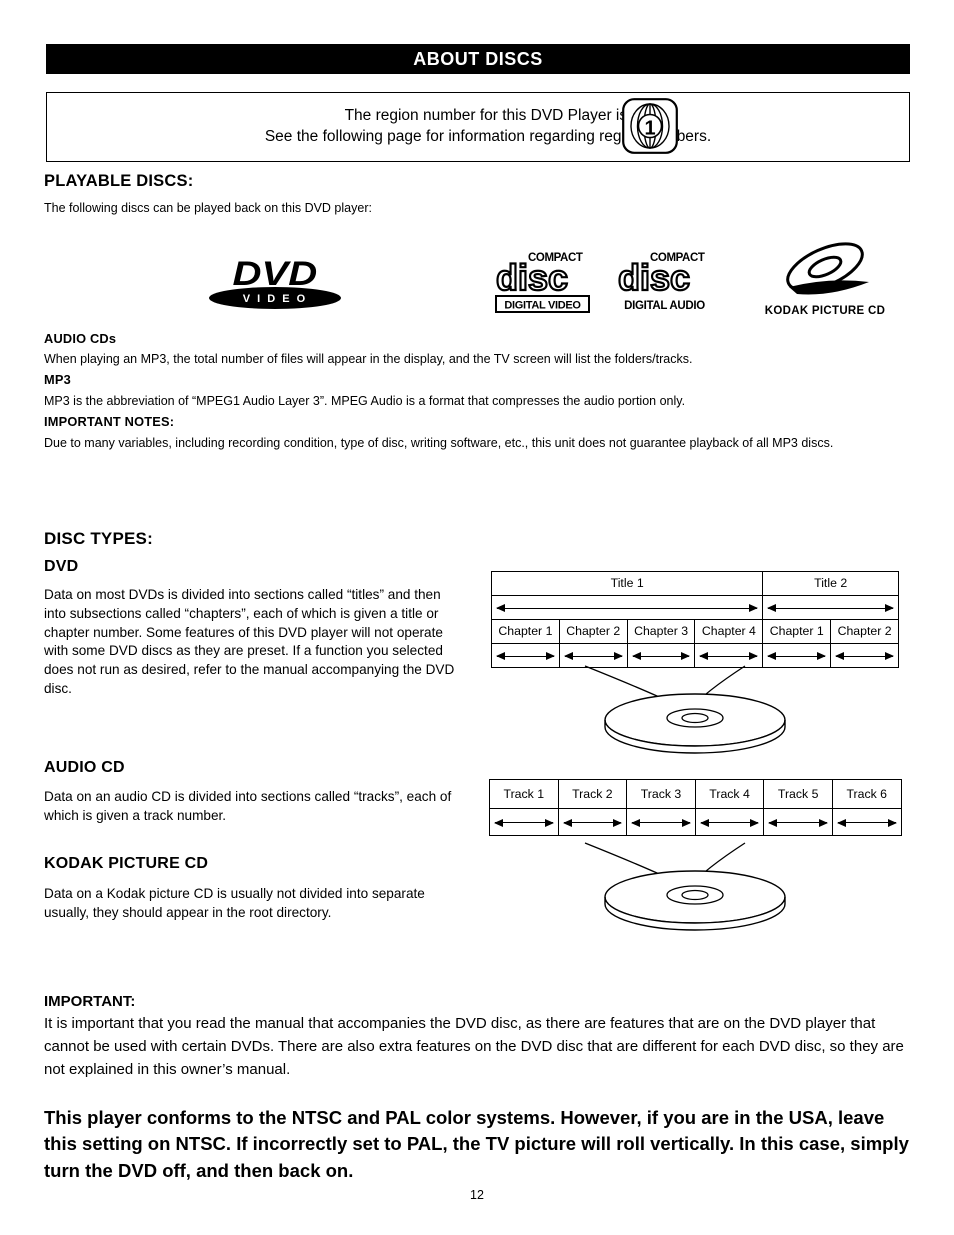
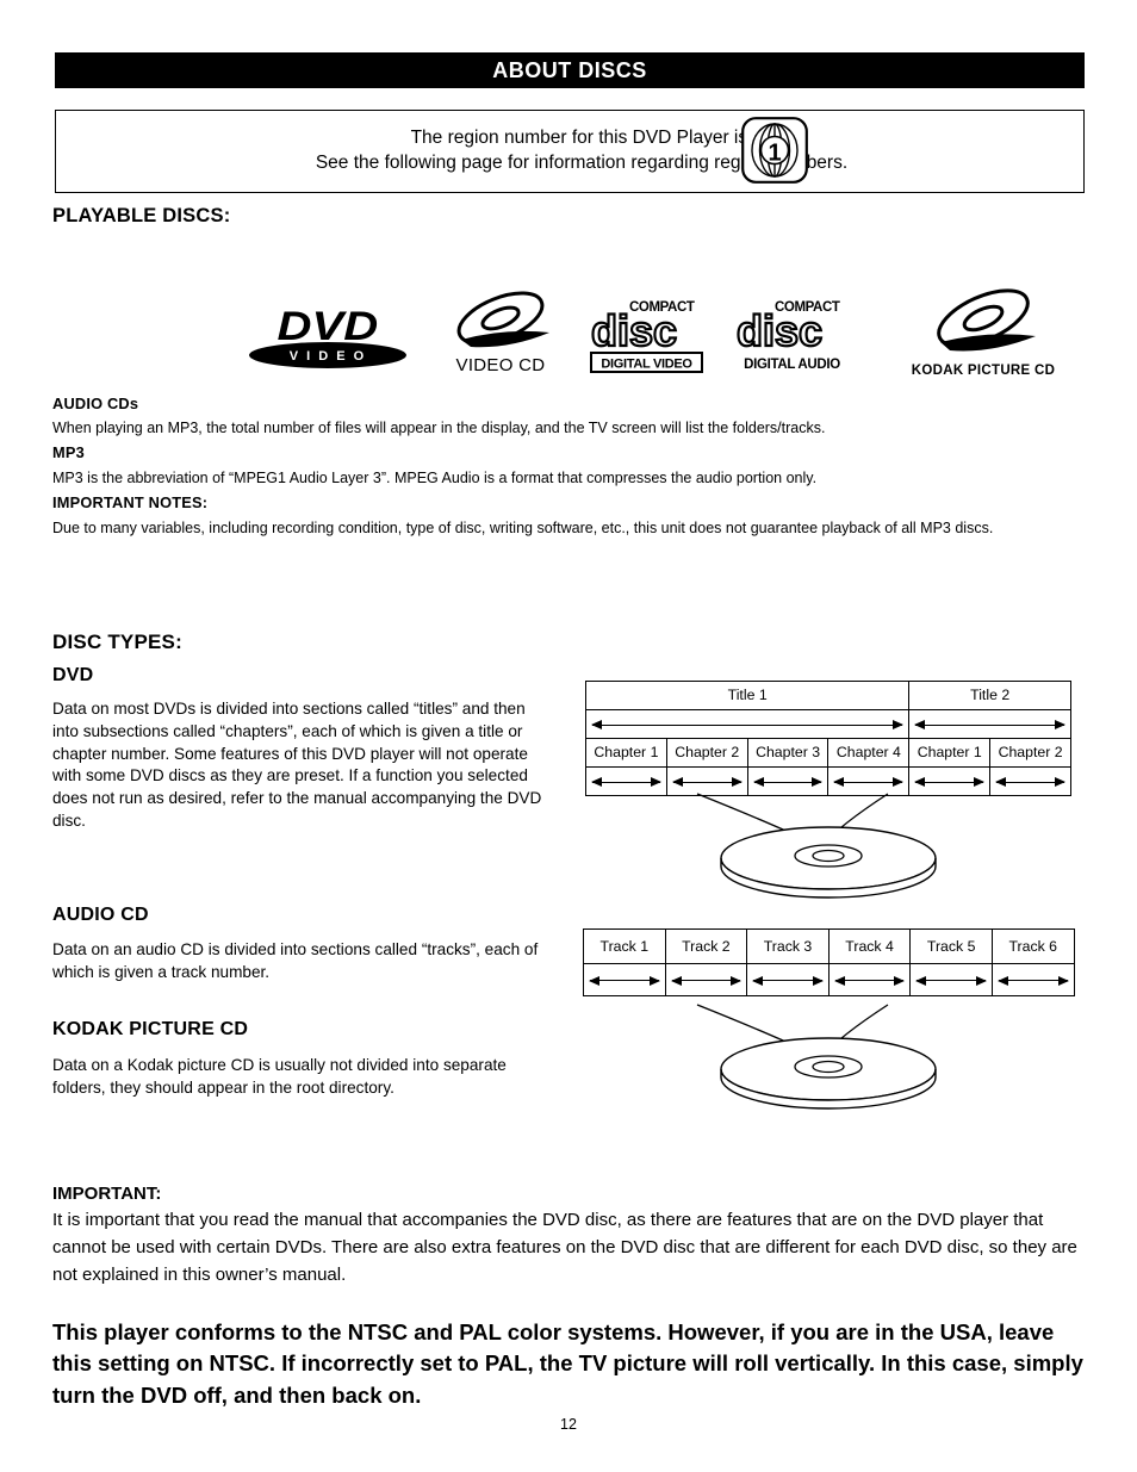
  ABOUT DISCS
  The region number for this DVD Player i
  See the following page for information regarding regbers.
  1
  PLAYABLE DISCS:
- The following discs can be played back on this DVD player:
  DVD
  V I D E O
+ VIDEO CD
  COMPACT
  disc
  DIGITAL VIDEO
  COMPACT
  disc
  DIGITAL AUDIO
  KODAK PICTURE CD
  AUDIO CDs
  When playing an MP3, the total number of files will appear in the display, and the TV screen will list the folders/tracks.
  MP3
  MP3 is the abbreviation of “MPEG1 Audio Layer 3”. MPEG Audio is a format that compresses the audio portion only.
  IMPORTANT NOTES:
  Due to many variables, including recording condition, type of disc, writing software, etc., this unit does not guarantee playback of all MP3 discs.
  DISC TYPES:
  DVD
  Data on most DVDs is divided into sections called “titles” and then into subsections called “chapters”, each of which is given a title or chapter number. Some features of this DVD player will not operate with some DVD discs as they are preset. If a function you selected does not run as desired, refer to the manual accompanying the DVD disc.
  Title 1	Title 2
  Chapter 1	Chapter 2	Chapter 3	Chapter 4	Chapter 1	Chapter 2
  AUDIO CD
  Data on an audio CD is divided into sections called “tracks”, each of which is given a track number.
  Track 1	Track 2	Track 3	Track 4	Track 5	Track 6
  KODAK PICTURE CD
- Data on a Kodak picture CD is usually not divided into separate usually, they should appear in the root directory.
+ Data on a Kodak picture CD is usually not divided into separate folders, they should appear in the root directory.
  IMPORTANT:
  It is important that you read the manual that accompanies the DVD disc, as there are features that are on the DVD player that cannot be used with certain DVDs. There are also extra features on the DVD disc that are different for each DVD disc, so they are not explained in this owner’s manual.
  This player conforms to the NTSC and PAL color systems. However, if you are in the USA, leave this setting on NTSC. If incorrectly set to PAL, the TV picture will roll vertically. In this case, simply turn the DVD off, and then back on.
  12
